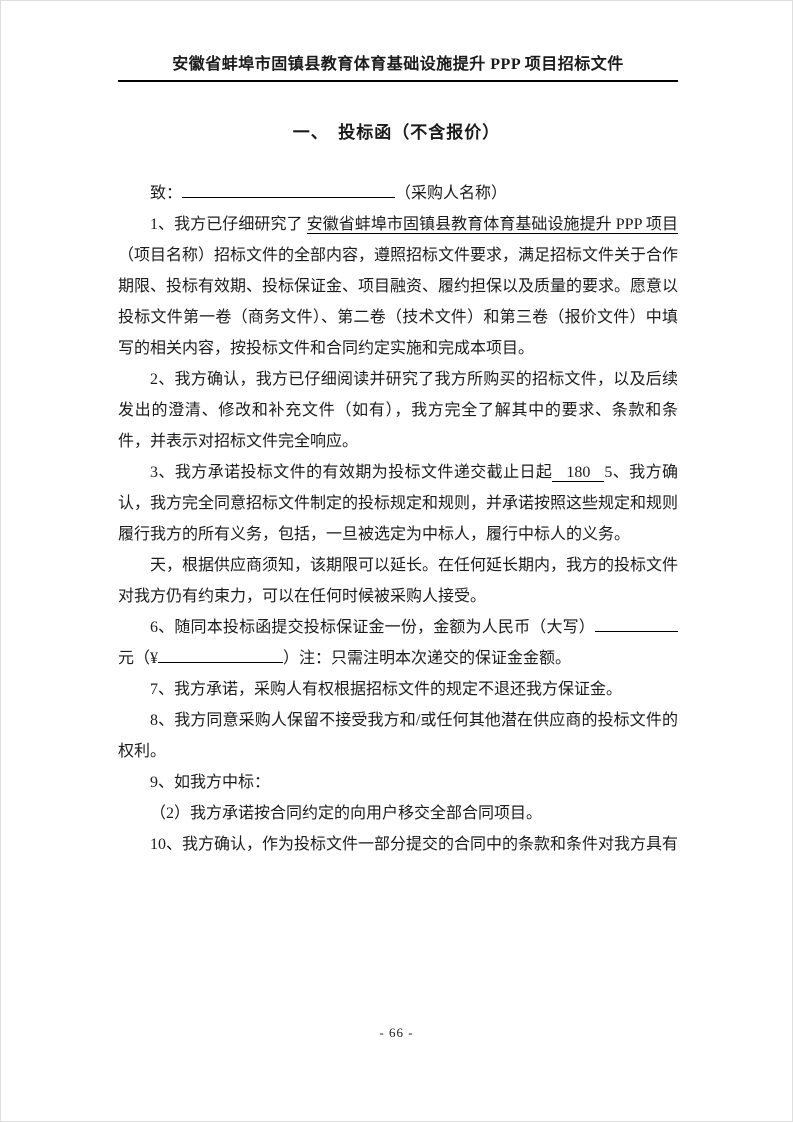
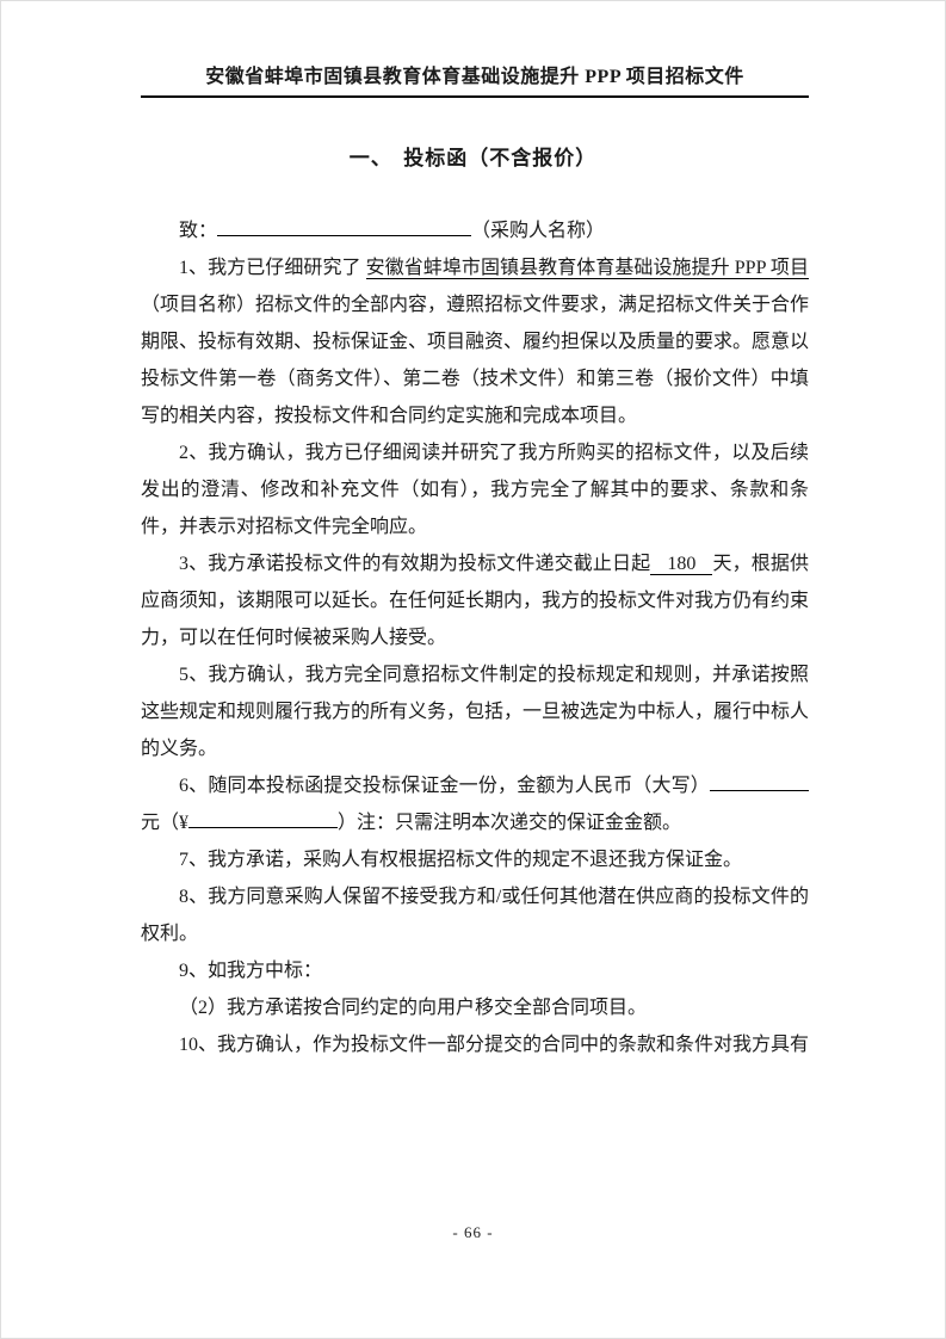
  安徽省蚌埠市固镇县教育体育基础设施提升 PPP 项目招标文件
  一、 投标函（不含报价）
  致： （采购人名称）
  1、我方已仔细研究了 安徽省蚌埠市固镇县教育体育基础设施提升 PPP 项目（项目名称）招标文件的全部内容，遵照招标文件要求，满足招标文件关于合作期限、投标有效期、投标保证金、项目融资、履约担保以及质量的要求。愿意以投标文件第一卷（商务文件）、第二卷（技术文件）和第三卷（报价文件）中填写的相关内容，按投标文件和合同约定实施和完成本项目。
  2、我方确认，我方已仔细阅读并研究了我方所购买的招标文件，以及后续发出的澄清、修改和补充文件（如有），我方完全了解其中的要求、条款和条件，并表示对招标文件完全响应。
- 3、我方承诺投标文件的有效期为投标文件递交截止日起 180 5、我方确认，我方完全同意招标文件制定的投标规定和规则，并承诺按照这些规定和规则履行我方的所有义务，包括，一旦被选定为中标人，履行中标人的义务。
+ 3、我方承诺投标文件的有效期为投标文件递交截止日起 180 天，根据供应商须知，该期限可以延长。在任何延长期内，我方的投标文件对我方仍有约束力，可以在任何时候被采购人接受。
- 天，根据供应商须知，该期限可以延长。在任何延长期内，我方的投标文件对我方仍有约束力，可以在任何时候被采购人接受。
+ 5、我方确认，我方完全同意招标文件制定的投标规定和规则，并承诺按照这些规定和规则履行我方的所有义务，包括，一旦被选定为中标人，履行中标人的义务。
  6、随同本投标函提交投标保证金一份，金额为人民币（大写）元（¥ ）注：只需注明本次递交的保证金金额。
  7、我方承诺，采购人有权根据招标文件的规定不退还我方保证金。
  8、我方同意采购人保留不接受我方和/或任何其他潜在供应商的投标文件的权利。
  9、如我方中标：
  （2）我方承诺按合同约定的向用户移交全部合同项目。
  10、我方确认，作为投标文件一部分提交的合同中的条款和条件对我方具有
  - 66 -
